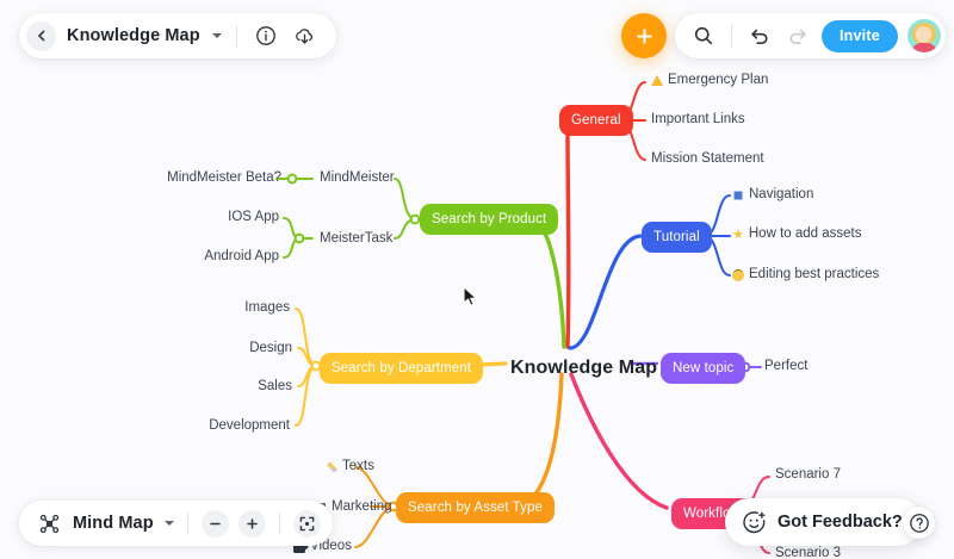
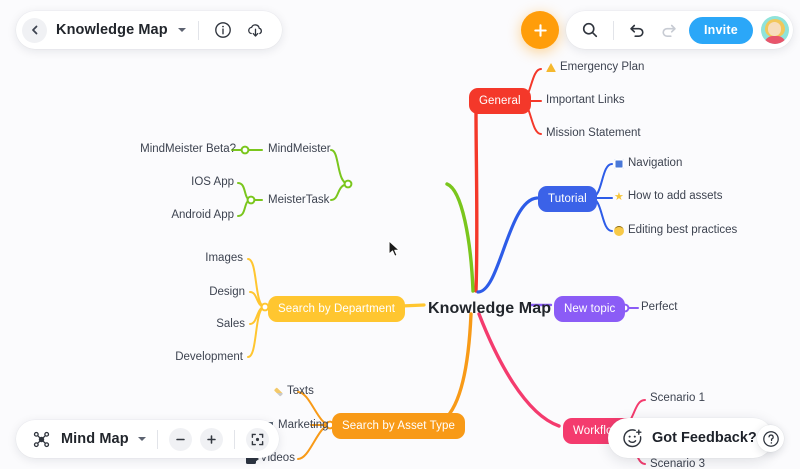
  Knowledge Map
  General
  Emergency Plan
  Important Links
  Mission Statement
  Tutorial
  Navigation
  ★
  How to add assets
  Editing best practices
- Search by Product
  MindMeister
  MindMeister Beta?
  MeisterTask
  IOS App
  Android App
  Search by Department
  Images
  Design
  Sales
  Development
  Search by Asset Type
  Texts
  Marketing
  Videos
- Scenario 7
+ Scenario 1
  Scenario 3
  New topic
  Perfect
  Knowledge Map
  Invite
  Mind Map
  Got Feedback?
